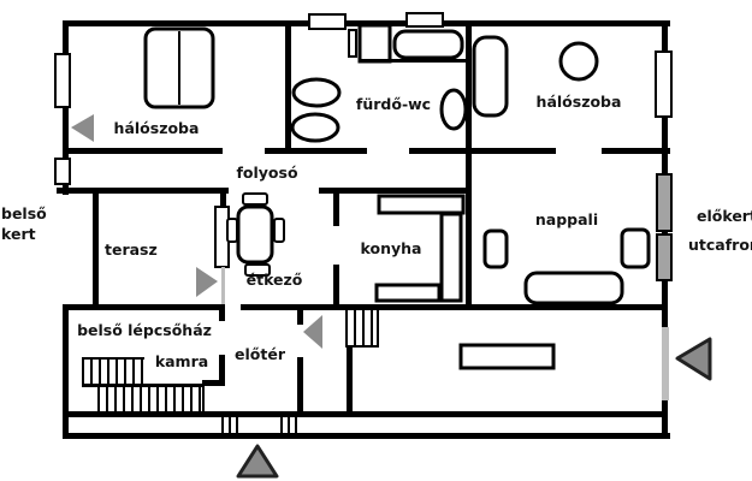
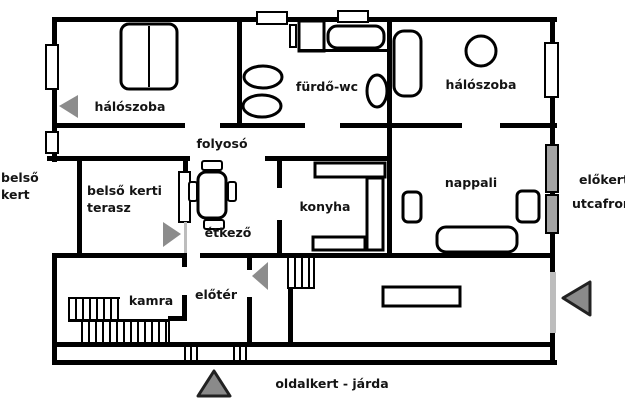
  hálószoba
  fürdő-wc
  hálószoba
  folyosó
+ belső kerti
  terasz
  étkező
  konyha
  nappali
- belső lépcsőház
  kamra
  előtér
+ oldalkert - járda
  belső
  kert
  előker
  utcafro
